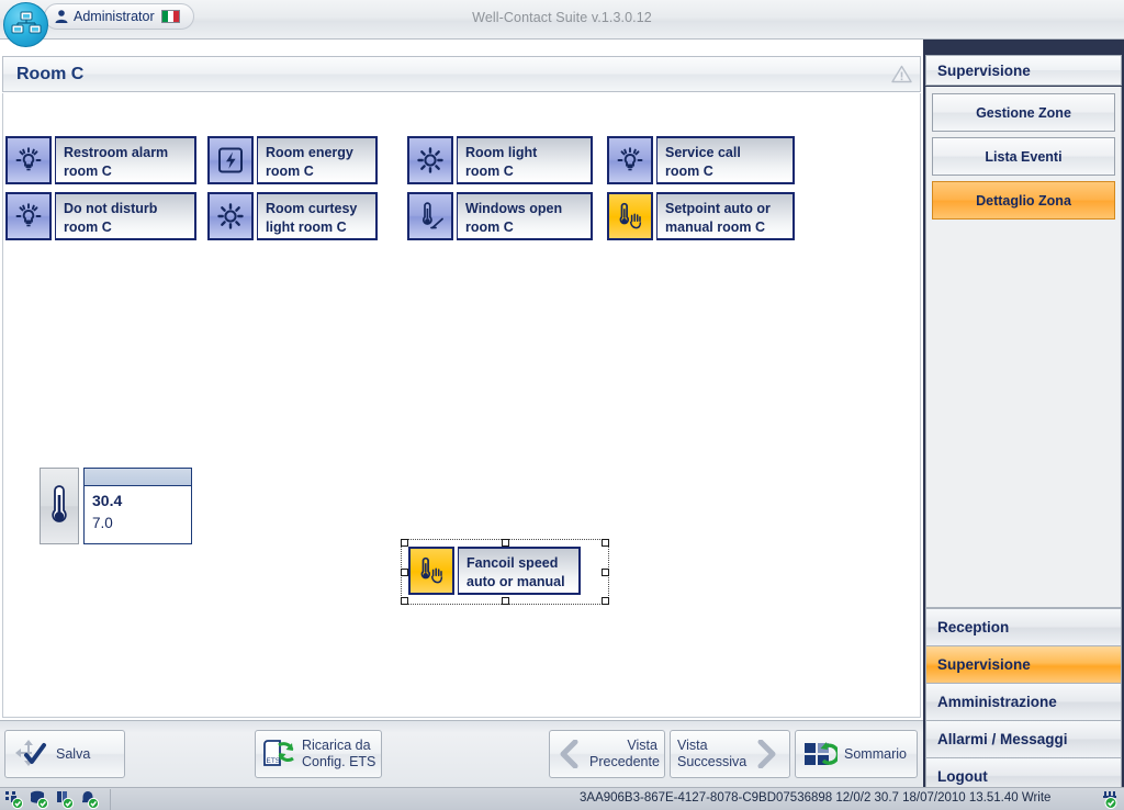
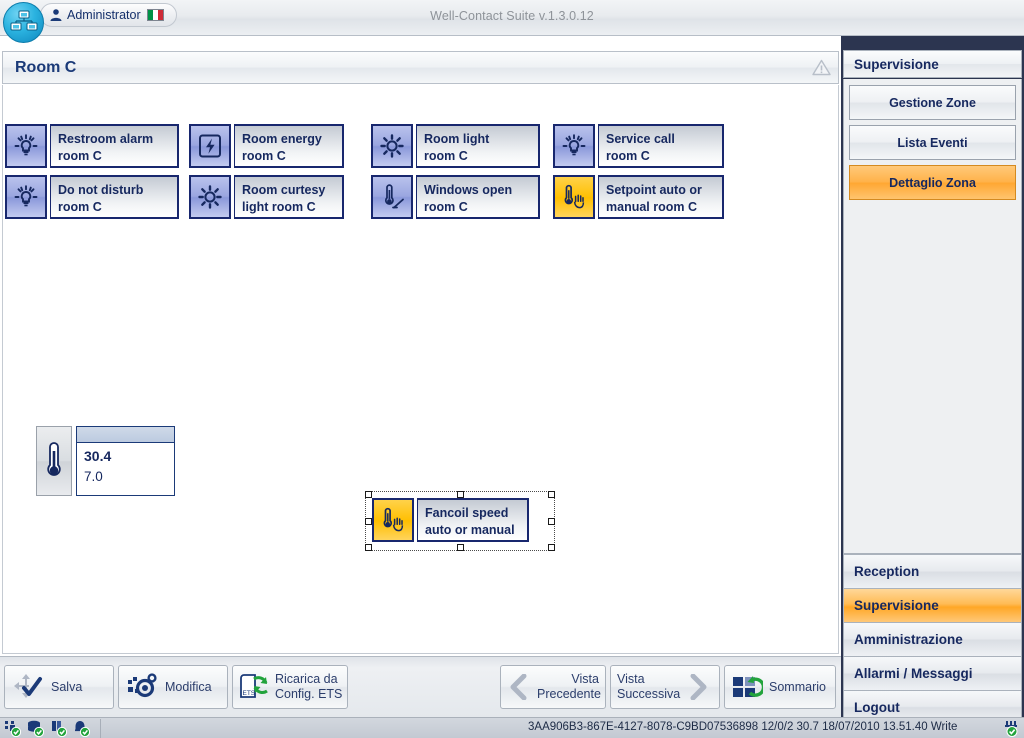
  Administrator
  Well-Contact Suite v.1.3.0.12
  Room C
  Restroom alarm
  room C
  Room energy
  room C
  Room light
  room C
  Service call
  room C
  Do not disturb
  room C
  Room curtesy
  light room C
  Windows open
  room C
  Setpoint auto or
  manual room C
  30.4
  7.0
  Fancoil speed
  auto or manual
  Salva
+ Modifica
  Ricarica da
  Config. ETS
  Vista
  Precedente
  Vista
  Successiva
  Sommario
  Supervisione
  Gestione Zone
  Lista Eventi
  Dettaglio Zona
  Reception
  Supervisione
  Amministrazione
  Allarmi / Messaggi
  Logout
  3AA906B3-867E-4127-8078-C9BD07536898 12/0/2 30.7 18/07/2010 13.51.40 Write
